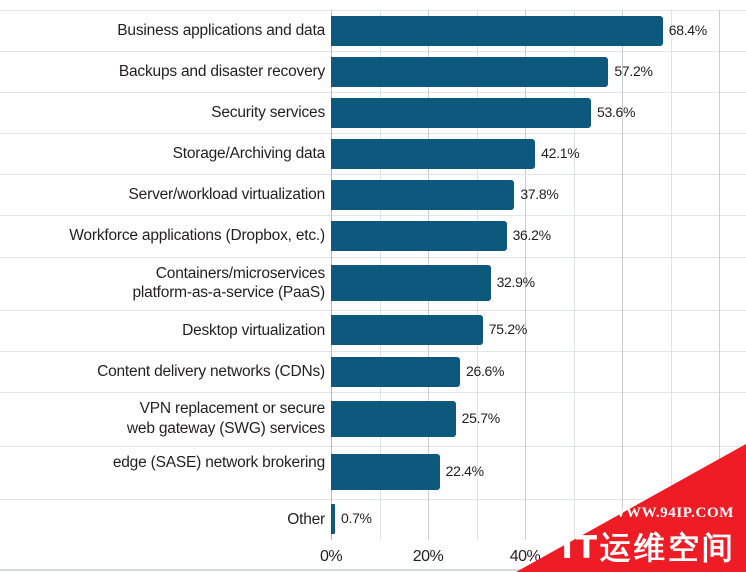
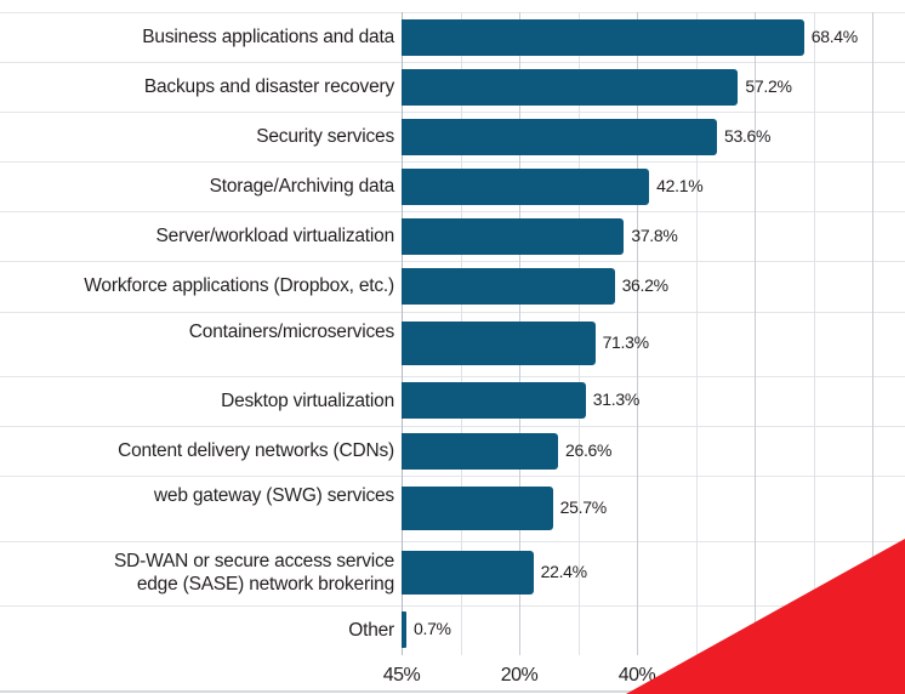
  Business applications and data
  68.4%
  Backups and disaster recovery
  57.2%
  Security services
  53.6%
  Storage/Archiving data
  42.1%
  Server/workload virtualization
  37.8%
  Workforce applications (Dropbox, etc.)
  36.2%
  Containers/microservices
- platform-as-a-service (PaaS)
- 32.9%
+ 71.3%
  Desktop virtualization
- 75.2%
+ 31.3%
  Content delivery networks (CDNs)
  26.6%
- VPN replacement or secure
  web gateway (SWG) services
  25.7%
+ SD-WAN or secure access service
  edge (SASE) network brokering
  22.4%
  Other
  0.7%
- 0%
+ 45%
  20%
  40%
- WWW.94IP.COM
- IT运维空间
